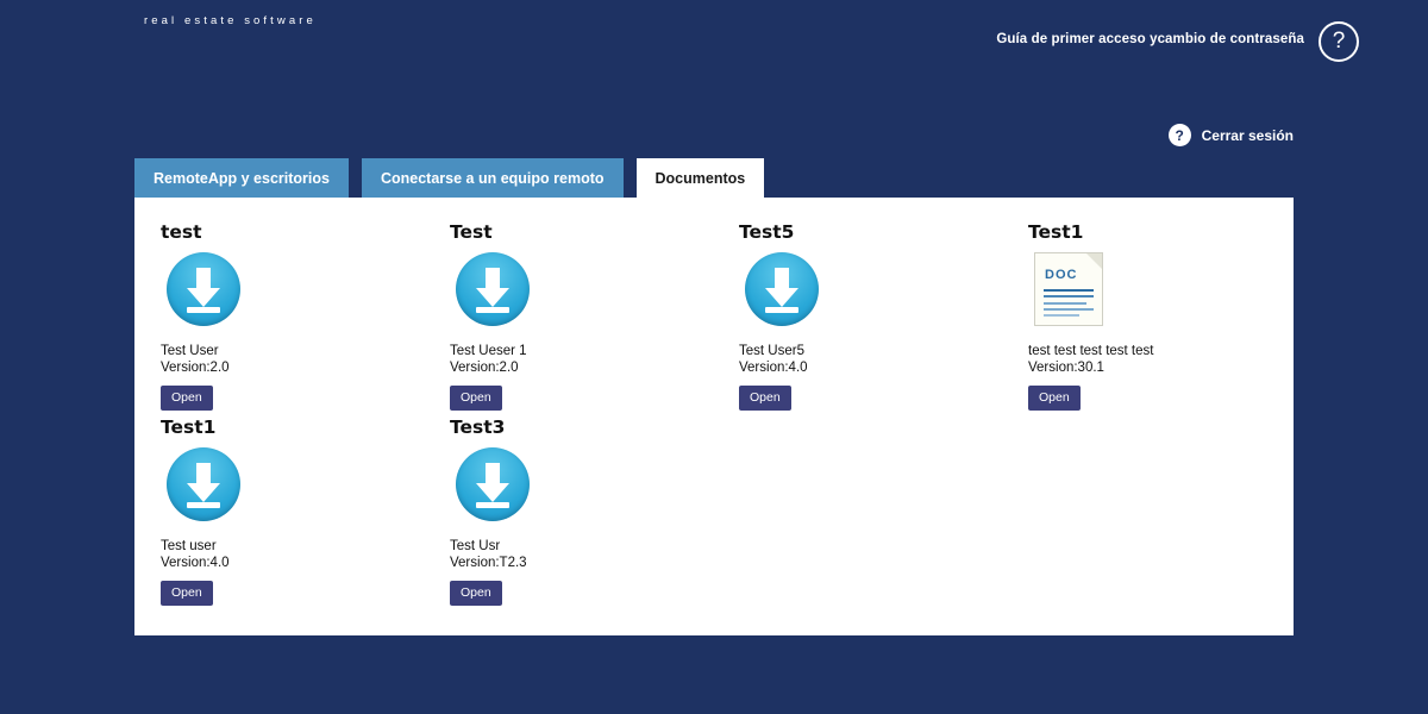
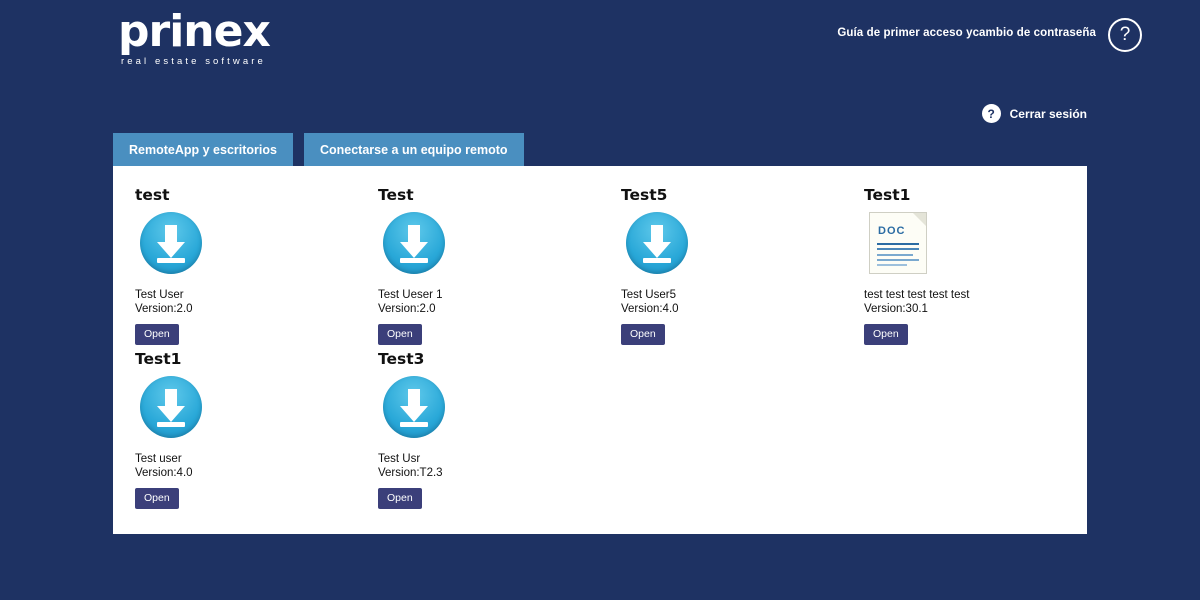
+ prinex
  real estate software
  Guía de primer acceso ycambio de contraseña
  ?
  ?
  Cerrar sesión
  RemoteApp y escritorios
  Conectarse a un equipo remoto
- Documentos
  test
  Test User
  Version:2.0
  Open
  Test
  Test Ueser 1
  Version:2.0
  Open
  Test5
  Test User5
  Version:4.0
  Open
  Test1
  DOC
  test test test test test
  Version:30.1
  Open
  Test1
  Test user
  Version:4.0
  Open
  Test3
  Test Usr
  Version:T2.3
  Open
